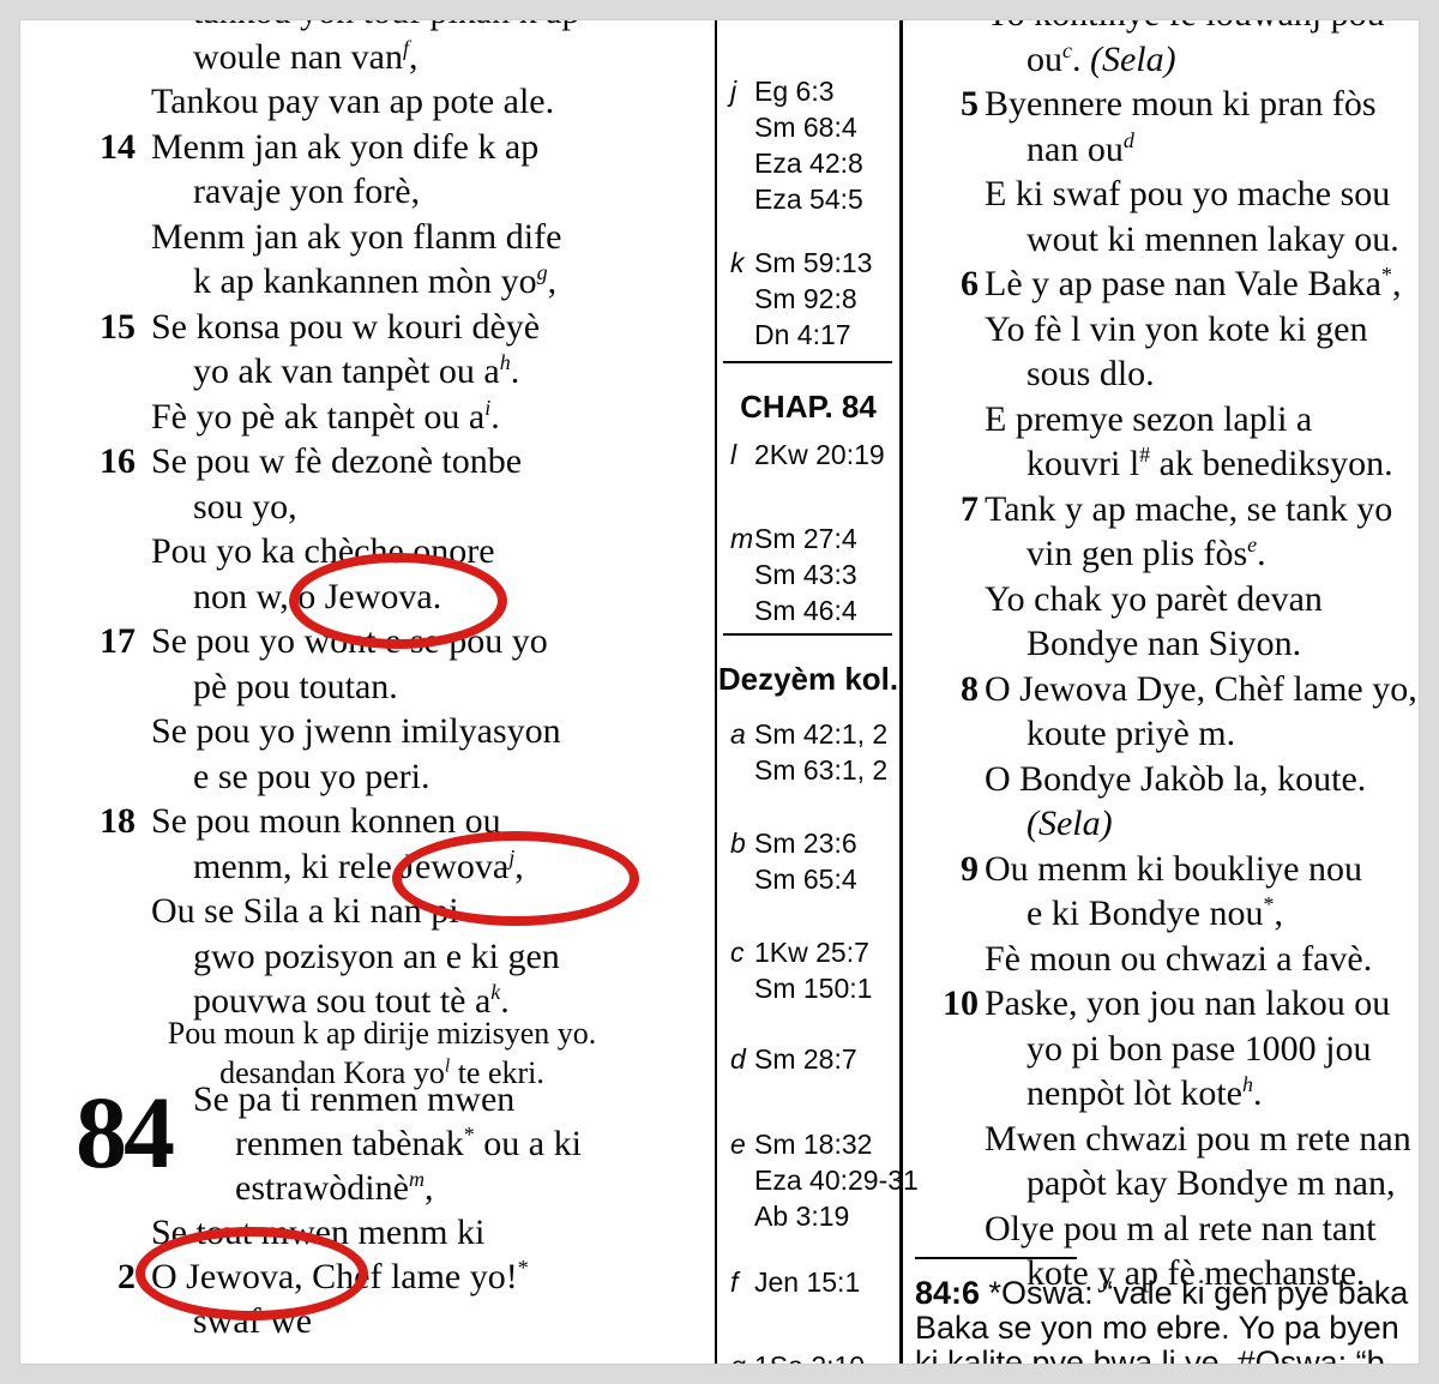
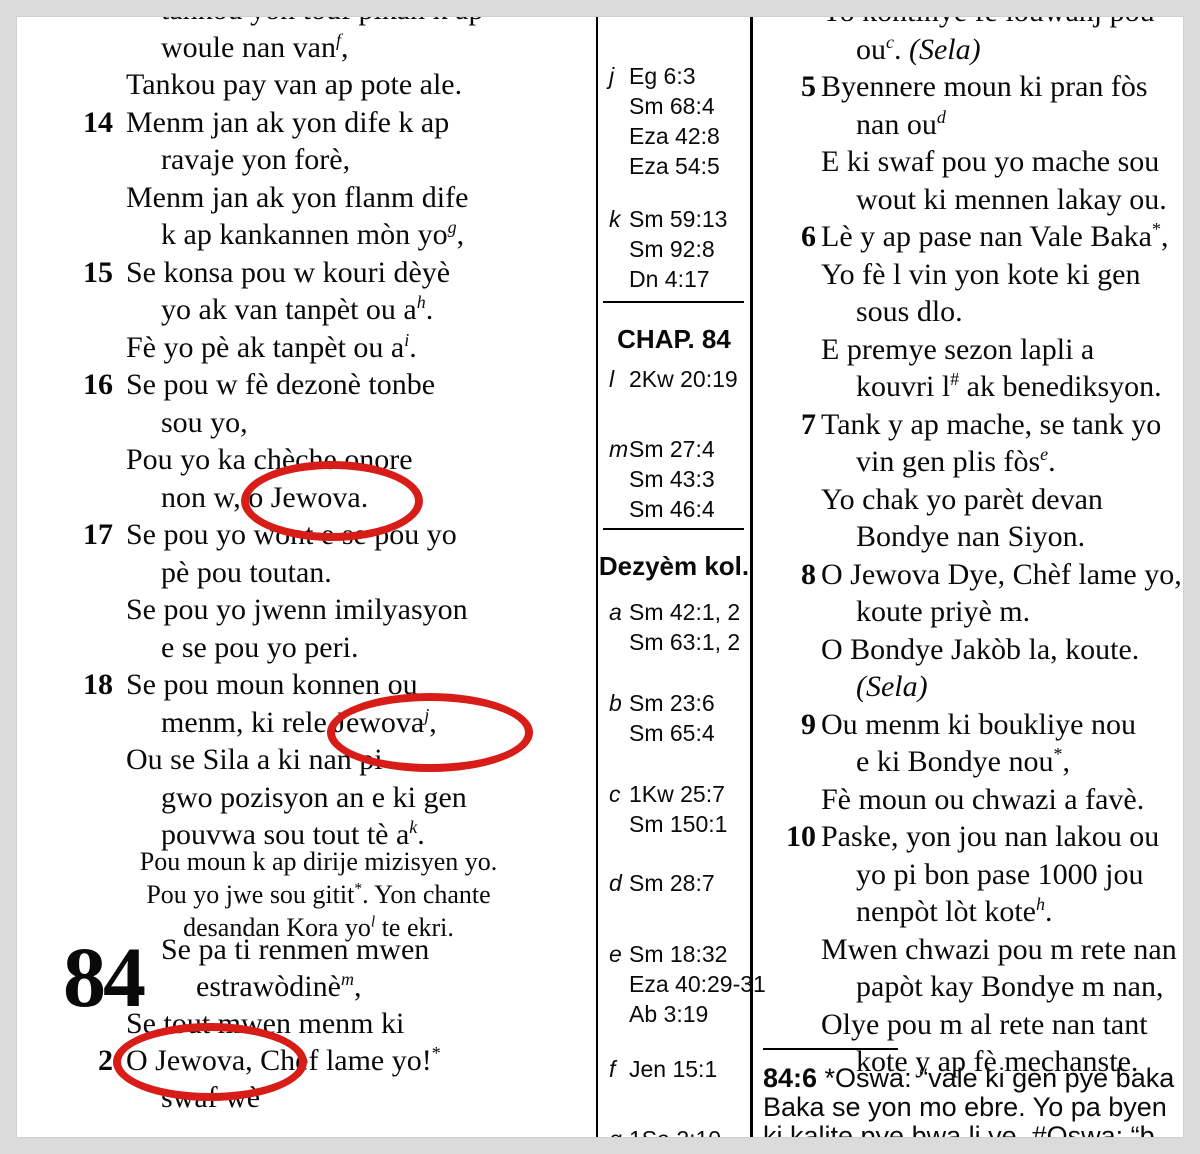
  woule nan vanf,
  Tankou pay van ap pote ale.
  14
  Menm jan ak yon dife k ap
  ravaje yon forè,
  Menm jan ak yon flanm dife
  k ap kankannen mòn yog,
  15
  Se konsa pou w kouri dèyè
  yo ak van tanpèt ou ah.
  Fè yo pè ak tanpèt ou ai.
  16
  Se pou w fè dezonè tonbe
  sou yo,
  Pou yo ka chèche onore
  non w, o Jewova.
  17
  Se pou yo wont e se pou yo
  pè pou toutan.
  Se pou yo jwenn imilyasyon
  e se pou yo peri.
  18
  Se pou moun konnen ou
  menm, ki rele Jewovaj,
  Ou se Sila a ki nan pi
  gwo pozisyon an e ki gen
  pouvwa sou tout tè ak.
  Pou moun k ap dirije mizisyen yo.
+ Pou yo jwe sou gitit*. Yon chante
  desandan Kora yol te ekri.
  84
  Se pa ti renmen mwen
- renmen tabènak* ou a ki
  estrawòdinèm,
  Se tout mwen menm ki
  2
  O Jewova, Chèf lame yo!*
  swaf wè
  j
  Eg 6:3
  Sm 68:4
  Eza 42:8
  Eza 54:5
  k
  Sm 59:13
  Sm 92:8
  Dn 4:17
  CHAP. 84
  l
  2Kw 20:19
  m
  Sm 27:4
  Sm 43:3
  Sm 46:4
  Dezyèm kol.
  a
  Sm 42:1, 2
  Sm 63:1, 2
  b
  Sm 23:6
  Sm 65:4
  c
  1Kw 25:7
  Sm 150:1
  d
  Sm 28:7
  e
  Sm 18:32
  Eza 40:29-31
  Ab 3:19
  f
  Jen 15:1
  ouc. (Sela)
  5
  Byennere moun ki pran fòs
  nan oud
  E ki swaf pou yo mache sou
  wout ki mennen lakay ou.
  6
  Lè y ap pase nan Vale Baka*,
  Yo fè l vin yon kote ki gen
  sous dlo.
  E premye sezon lapli a
  kouvri l# ak benediksyon.
  7
  Tank y ap mache, se tank yo
  vin gen plis fòse.
  Yo chak yo parèt devan
  Bondye nan Siyon.
  8
  O Jewova Dye, Chèf lame yo,
  koute priyè m.
  O Bondye Jakòb la, koute.
  (Sela)
  9
  Ou menm ki boukliye nou
  e ki Bondye nou*,
  Fè moun ou chwazi a favè.
  10
  Paske, yon jou nan lakou ou
  yo pi bon pase 1000 jou
  nenpòt lòt koteh.
  Mwen chwazi pou m rete nan
  papòt kay Bondye m nan,
  Olye pou m al rete nan tant
  kote y ap fè mechanste.
  84:6 *Oswa: “vale ki gen pye baka
  Baka se yon mo ebre. Yo pa byen
  ki kalite pye bwa li ye. #Oswa: “b
